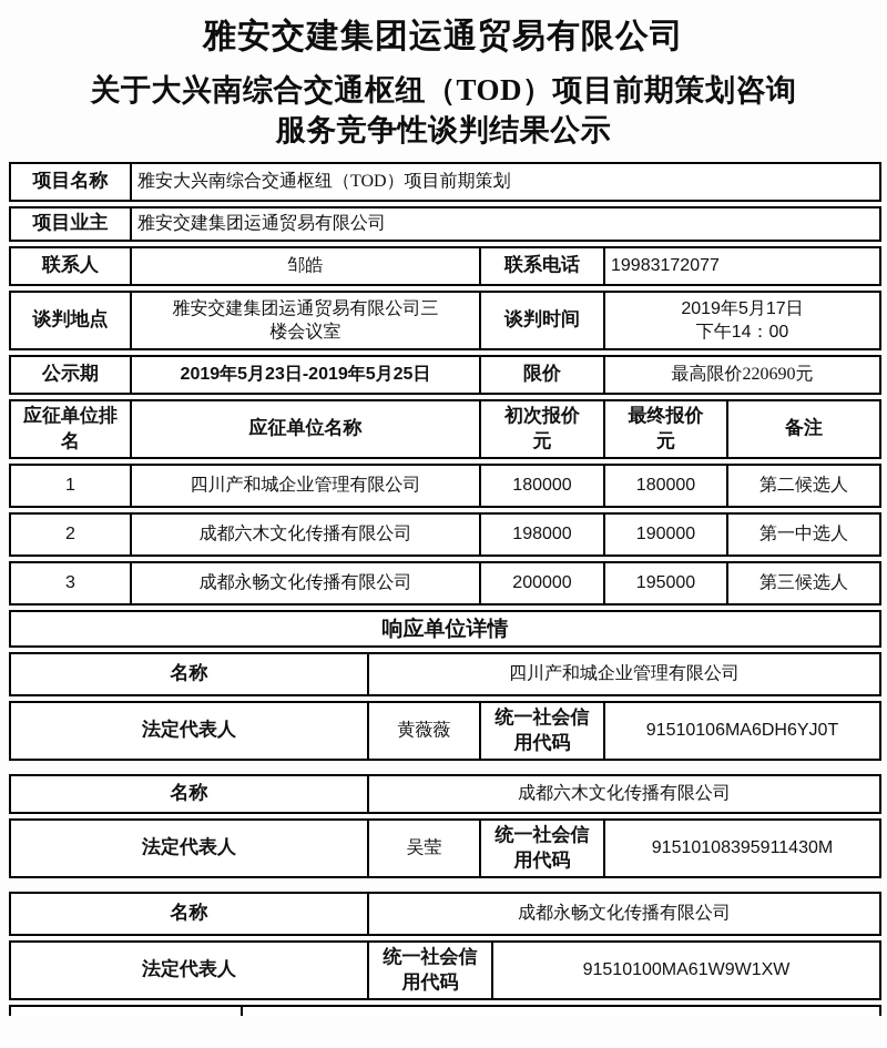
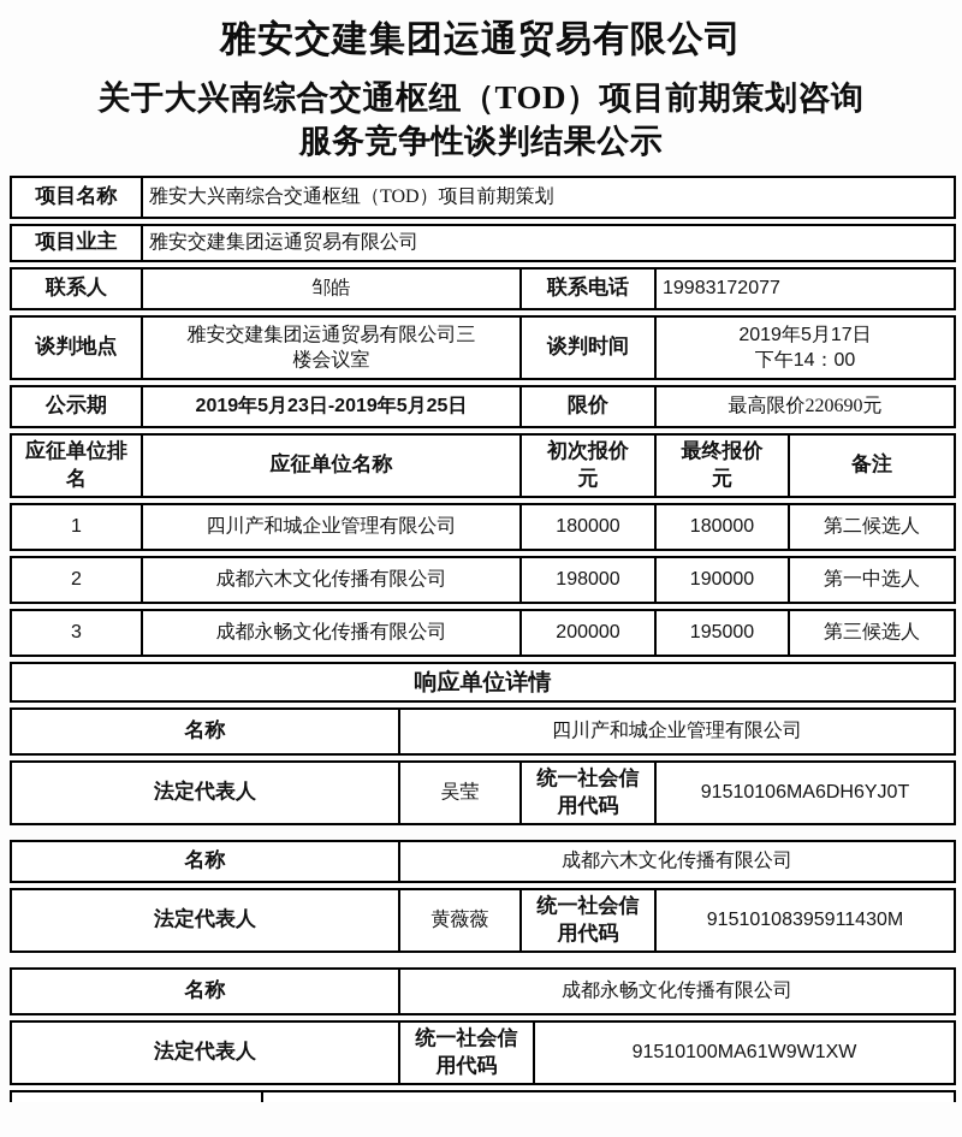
  雅安交建集团运通贸易有限公司
  关于大兴南综合交通枢纽（TOD）项目前期策划咨询
  服务竞争性谈判结果公示
  项目名称
  雅安大兴南综合交通枢纽（TOD）项目前期策划
  项目业主
  雅安交建集团运通贸易有限公司
  联系人
  邹皓
  联系电话
  19983172077
  谈判地点
  雅安交建集团运通贸易有限公司三
  楼会议室
  谈判时间
  2019年5月17日
  下午14：00
  公示期
  2019年5月23日-2019年5月25日
  限价
  最高限价220690元
  应征单位排
  名
  应征单位名称
  初次报价
  元
  最终报价
  元
  备注
  1
  四川产和城企业管理有限公司
  180000
  180000
  第二候选人
  2
  成都六木文化传播有限公司
  198000
  190000
  第一中选人
  3
  成都永畅文化传播有限公司
  200000
  195000
  第三候选人
  响应单位详情
  名称
  四川产和城企业管理有限公司
  法定代表人
- 黄薇薇
+ 吴莹
  统一社会信
  用代码
  91510106MA6DH6YJ0T
  名称
  成都六木文化传播有限公司
  法定代表人
- 吴莹
+ 黄薇薇
  统一社会信
  用代码
  91510108395911430M
  名称
  成都永畅文化传播有限公司
  法定代表人
  统一社会信
  用代码
  91510100MA61W9W1XW
